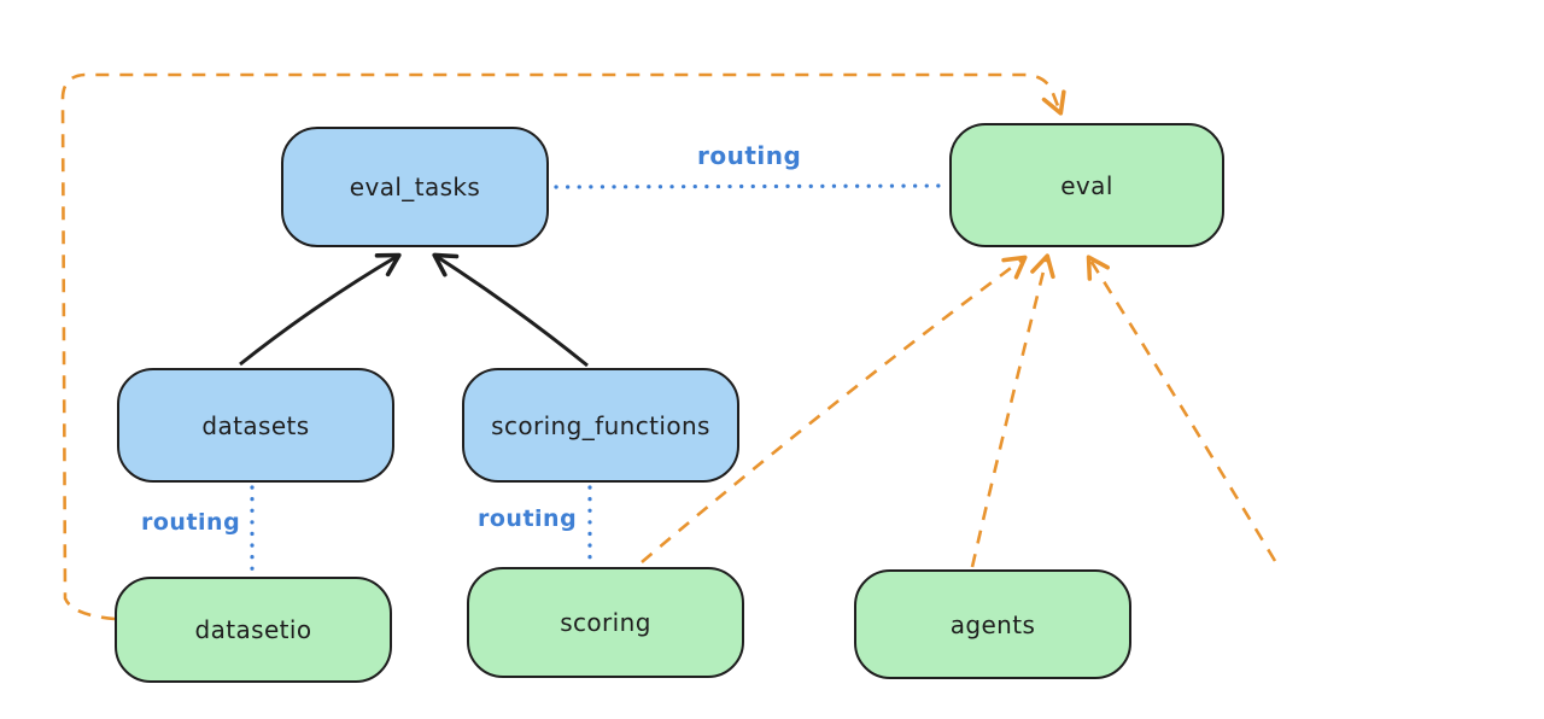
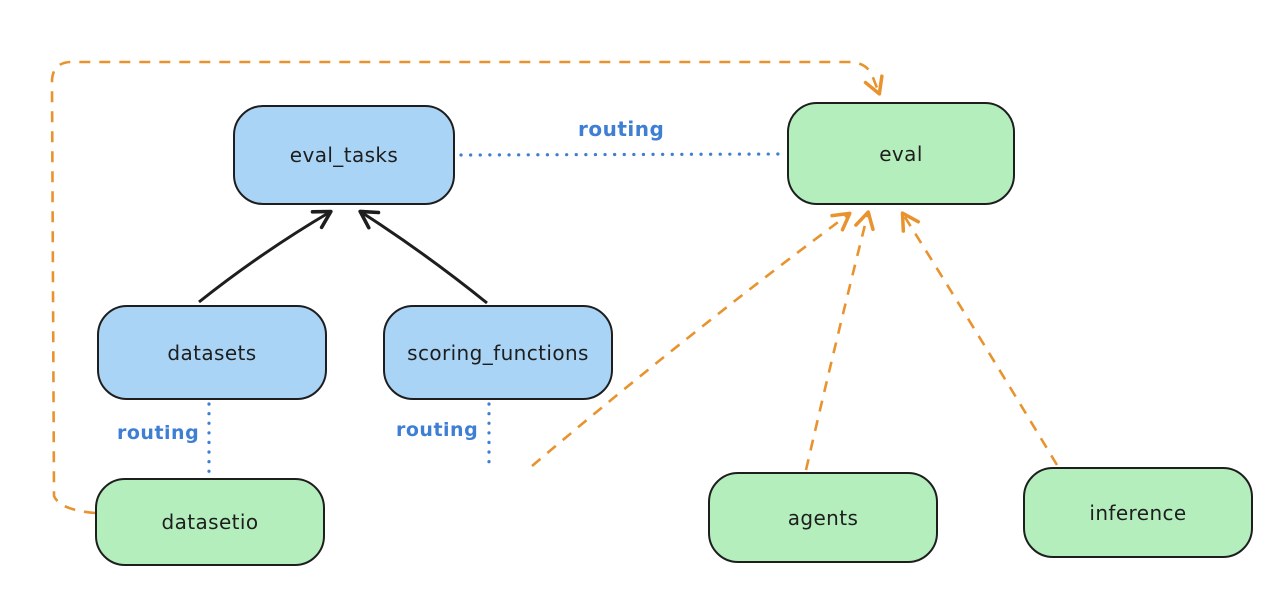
  eval_tasks
  eval
  datasets
  scoring_functions
  datasetio
- scoring
  agents
+ inference
  routing
  routing
  routing
